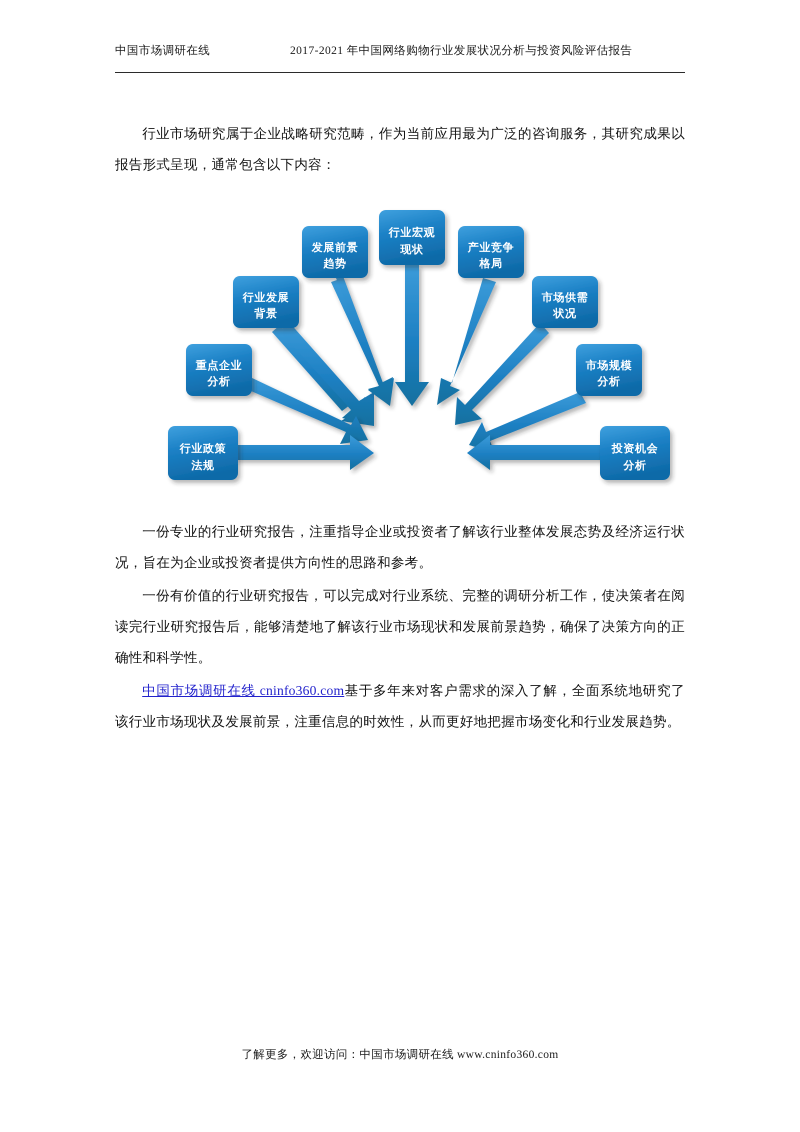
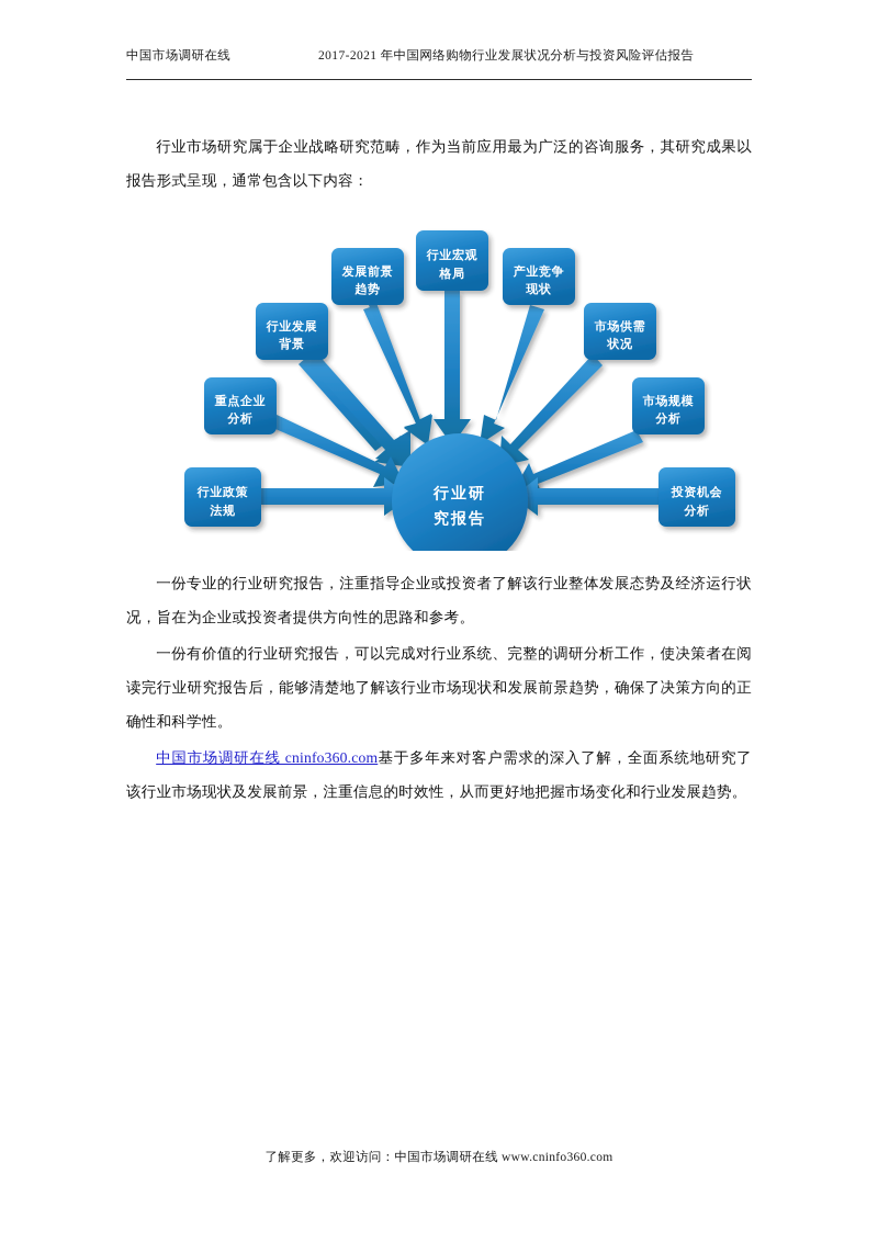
  中国市场调研在线
  2017-2021 年中国网络购物行业发展状况分析与投资风险评估报告
  行业市场研究属于企业战略研究范畴，作为当前应用最为广泛的咨询服务，其研究成果以报告形式呈现，通常包含以下内容：
+ 行业研
+ 究报告
  行业发展
  背景
  发展前景
  趋势
  行业宏观
- 现状
+ 格局
  产业竞争
- 格局
+ 现状
  市场供需
  状况
  市场规模
  分析
  重点企业
  分析
  行业政策
  法规
  投资机会
  分析
  一份专业的行业研究报告，注重指导企业或投资者了解该行业整体发展态势及经济运行状况，旨在为企业或投资者提供方向性的思路和参考。
  一份有价值的行业研究报告，可以完成对行业系统、完整的调研分析工作，使决策者在阅读完行业研究报告后，能够清楚地了解该行业市场现状和发展前景趋势，确保了决策方向的正确性和科学性。
  中国市场调研在线 cninfo360.com基于多年来对客户需求的深入了解，全面系统地研究了该行业市场现状及发展前景，注重信息的时效性，从而更好地把握市场变化和行业发展趋势。
  了解更多，欢迎访问：中国市场调研在线 www.cninfo360.com
